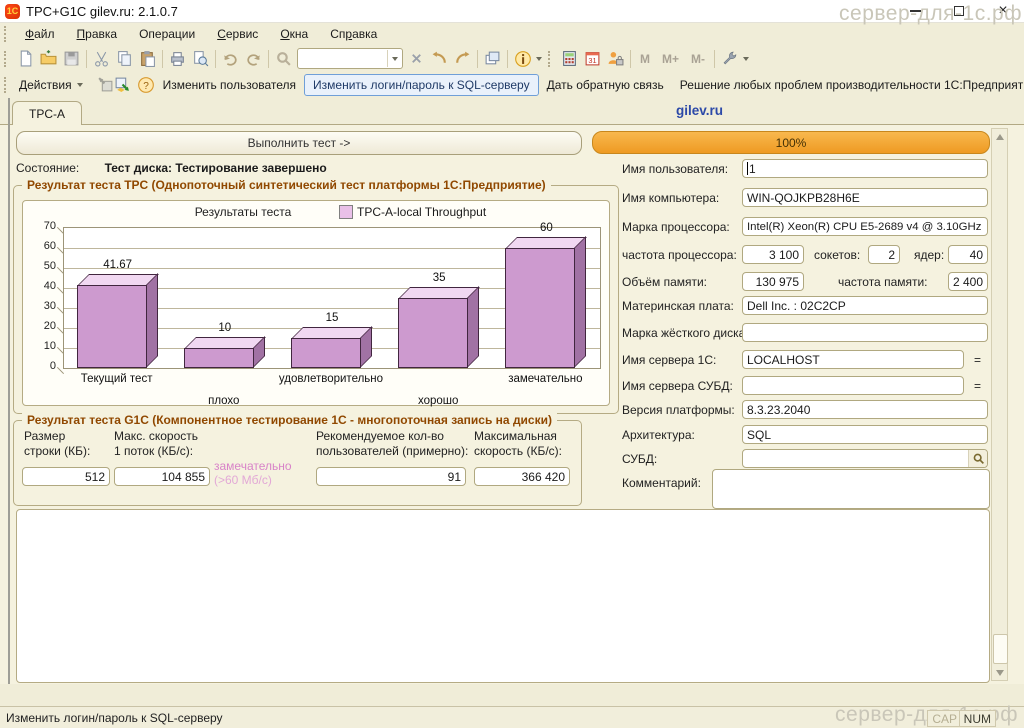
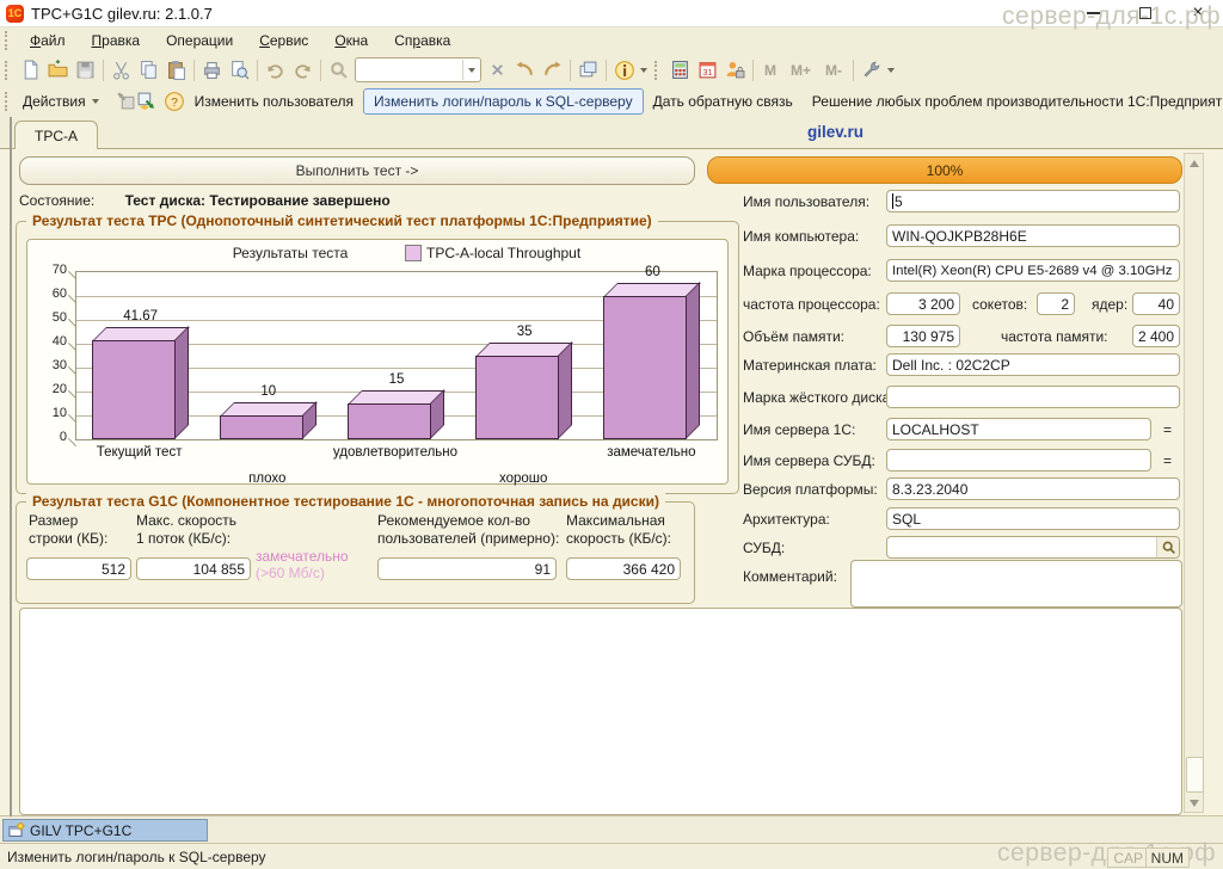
  1C
  TPC+G1C gilev.ru: 2.1.0.7
  ×
  сервер-для-1с.рф
  Файл
  Правка
  Операции
  Сервис
  Окна
  Справка
  31
  M
  M+
  M-
  Действия
  ?
  Изменить пользователя
  Изменить логин/пароль к SQL-серверу
  Дать обратную связь
  Решение любых проблем производительности 1С:Предприят
  TPC-A
  gilev.ru
  Выполнить тест ->
  100%
  Состояние: Тест диска: Тестирование завершено
  Результат теста TPC (Однопоточный синтетический тест платформы 1С:Предприятие)
  Результаты теста
  TPC-A-local Throughput
  0
  10
  20
  30
  40
  50
  60
  70
  41.67
  10
  15
  35
  60
  Текущий тест
  плохо
  удовлетворительно
  хорошо
  замечательно
  Результат теста G1C (Компонентное тестирование 1С - многопоточная запись на диски)
  Размер
  строки (КБ):
  Макс. скорость
  1 поток (КБ/с):
  Рекомендуемое кол-во
  пользователей (примерно):
  Максимальная
  скорость (КБ/с):
  512
  104 855
  замечательно
  (>60 Мб/с)
  91
  366 420
  Имя пользователя:
- 1
+ 5
  Имя компьютера:
  WIN-QOJKPB28H6E
  Марка процессора:
  Intel(R) Xeon(R) CPU E5-2689 v4 @ 3.10GHz
  частота процессора:
- 3 100
+ 3 200
  сокетов:
  2
  ядер:
  40
  Объём памяти:
  130 975
  частота памяти:
  2 400
  Материнская плата:
  Dell Inc. : 02C2CP
  Марка жёсткого диск
  Имя сервера 1С:
  LOCALHOST
  =
  Имя сервера СУБД:
  =
  Версия платформы:
  8.3.23.2040
  Архитектура:
  SQL
  СУБД:
  Комментарий:
+ GILV TPC+G1C
  Изменить логин/пароль к SQL-серверу
  CAP
  NUM
